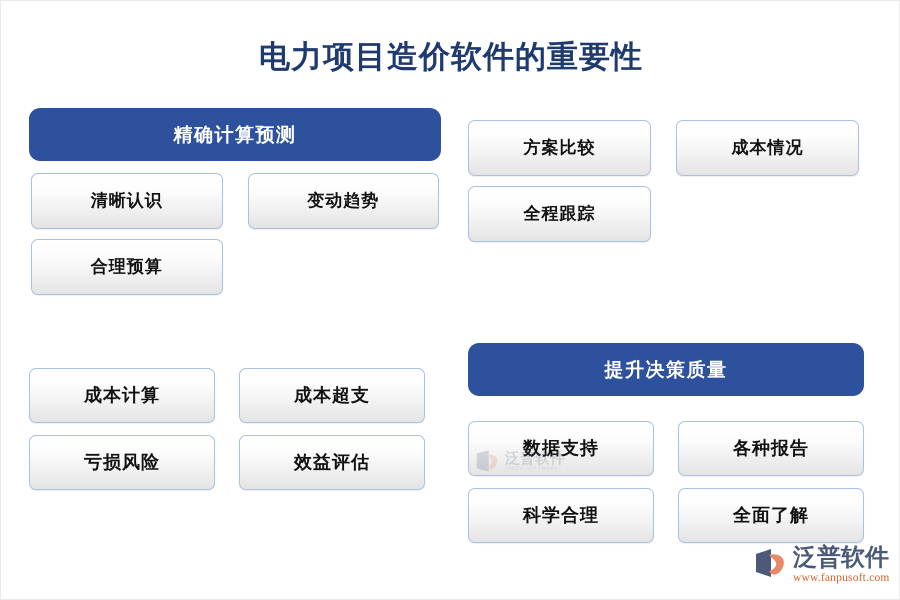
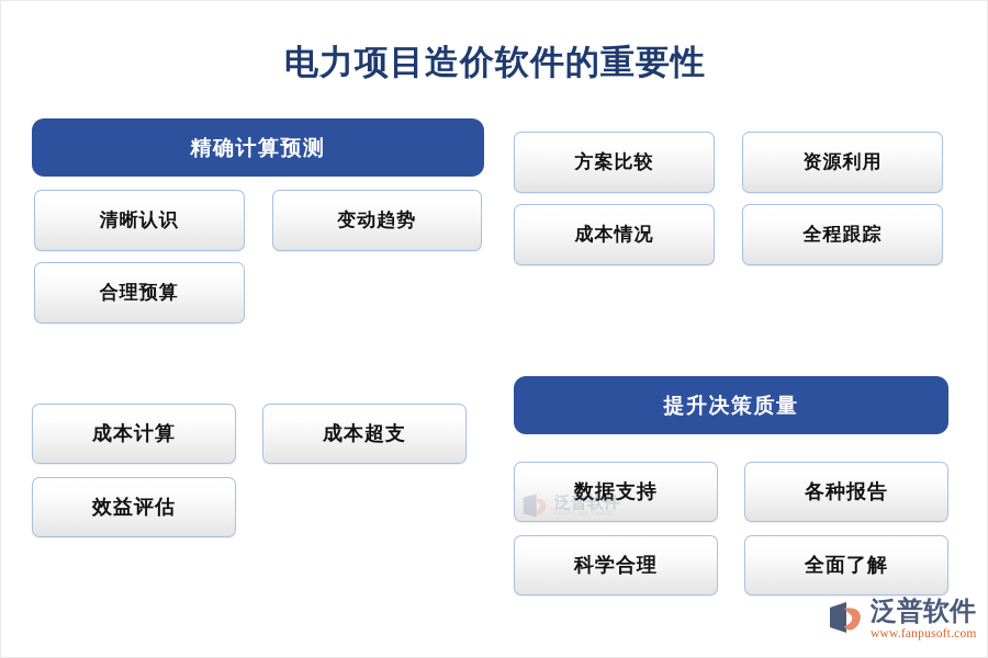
  电力项目造价软件的重要性
  精确计算预测
  清晰认识
  变动趋势
  合理预算
  方案比较
+ 资源利用
  成本情况
  全程跟踪
  成本计算
  成本超支
- 亏损风险
  效益评估
  提升决策质量
  数据支持
  各种报告
  科学合理
  全面了解
  泛普软件
  泛普软件
  www.fanpusoft.com
